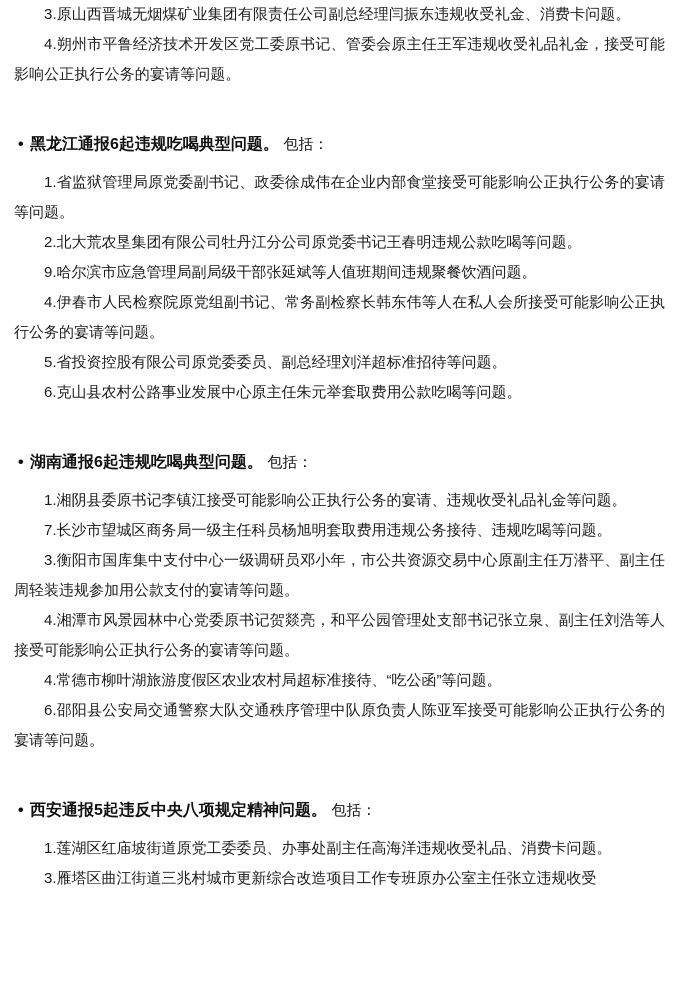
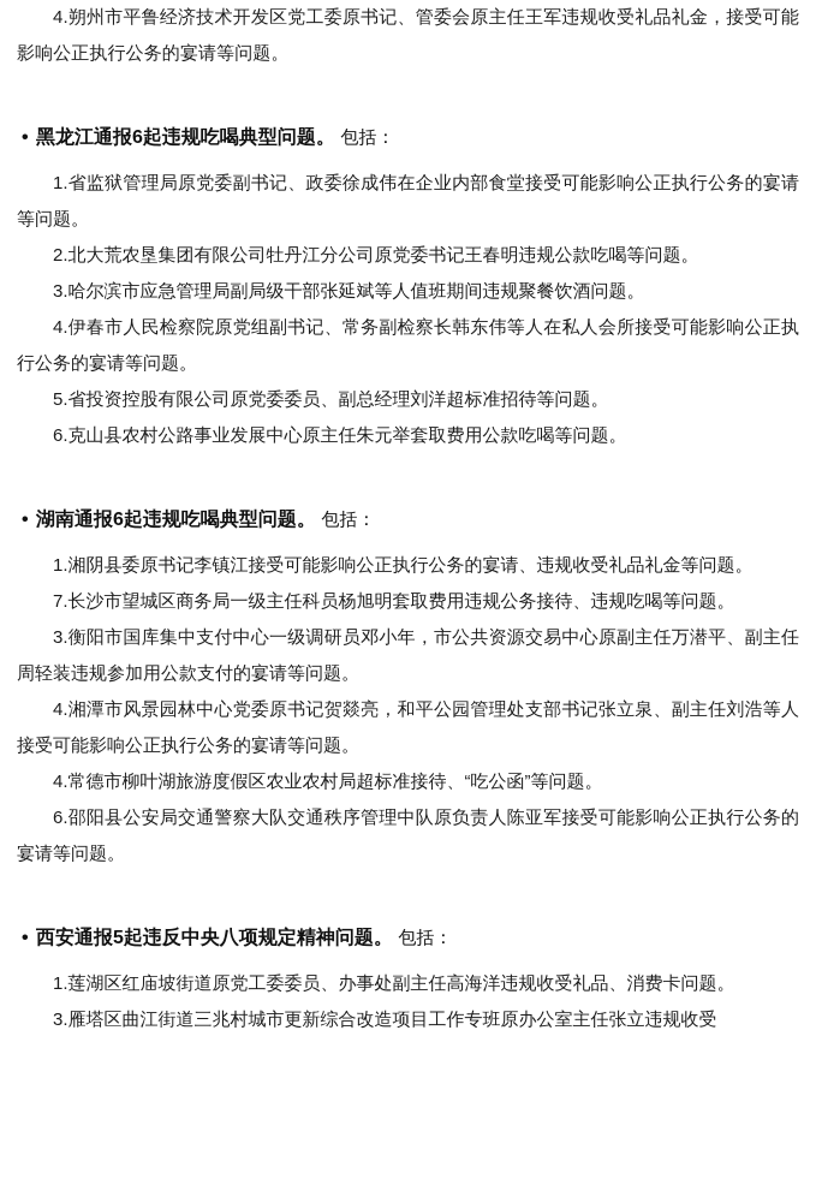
- 3.原山西晋城无烟煤矿业集团有限责任公司副总经理闫振东违规收受礼金、消费卡问题。
  4.朔州市平鲁经济技术开发区党工委原书记、管委会原主任王军违规收受礼品礼金，接受可能影响公正执行公务的宴请等问题。
  •
  黑龙江通报6起违规吃喝典型问题。 包括：
  1.省监狱管理局原党委副书记、政委徐成伟在企业内部食堂接受可能影响公正执行公务的宴请等问题。
  2.北大荒农垦集团有限公司牡丹江分公司原党委书记王春明违规公款吃喝等问题。
- 9.哈尔滨市应急管理局副局级干部张延斌等人值班期间违规聚餐饮酒问题。
+ 3.哈尔滨市应急管理局副局级干部张延斌等人值班期间违规聚餐饮酒问题。
  4.伊春市人民检察院原党组副书记、常务副检察长韩东伟等人在私人会所接受可能影响公正执行公务的宴请等问题。
  5.省投资控股有限公司原党委委员、副总经理刘洋超标准招待等问题。
  6.克山县农村公路事业发展中心原主任朱元举套取费用公款吃喝等问题。
  •
  湖南通报6起违规吃喝典型问题。 包括：
  1.湘阴县委原书记李镇江接受可能影响公正执行公务的宴请、违规收受礼品礼金等问题。
  7.长沙市望城区商务局一级主任科员杨旭明套取费用违规公务接待、违规吃喝等问题。
  3.衡阳市国库集中支付中心一级调研员邓小年，市公共资源交易中心原副主任万潜平、副主任周轻装违规参加用公款支付的宴请等问题。
  4.湘潭市风景园林中心党委原书记贺燚亮，和平公园管理处支部书记张立泉、副主任刘浩等人接受可能影响公正执行公务的宴请等问题。
  4.常德市柳叶湖旅游度假区农业农村局超标准接待、“吃公函”等问题。
  6.邵阳县公安局交通警察大队交通秩序管理中队原负责人陈亚军接受可能影响公正执行公务的宴请等问题。
  •
  西安通报5起违反中央八项规定精神问题。 包括：
  1.莲湖区红庙坡街道原党工委委员、办事处副主任高海洋违规收受礼品、消费卡问题。
  3.雁塔区曲江街道三兆村城市更新综合改造项目工作专班原办公室主任张立违规收受
